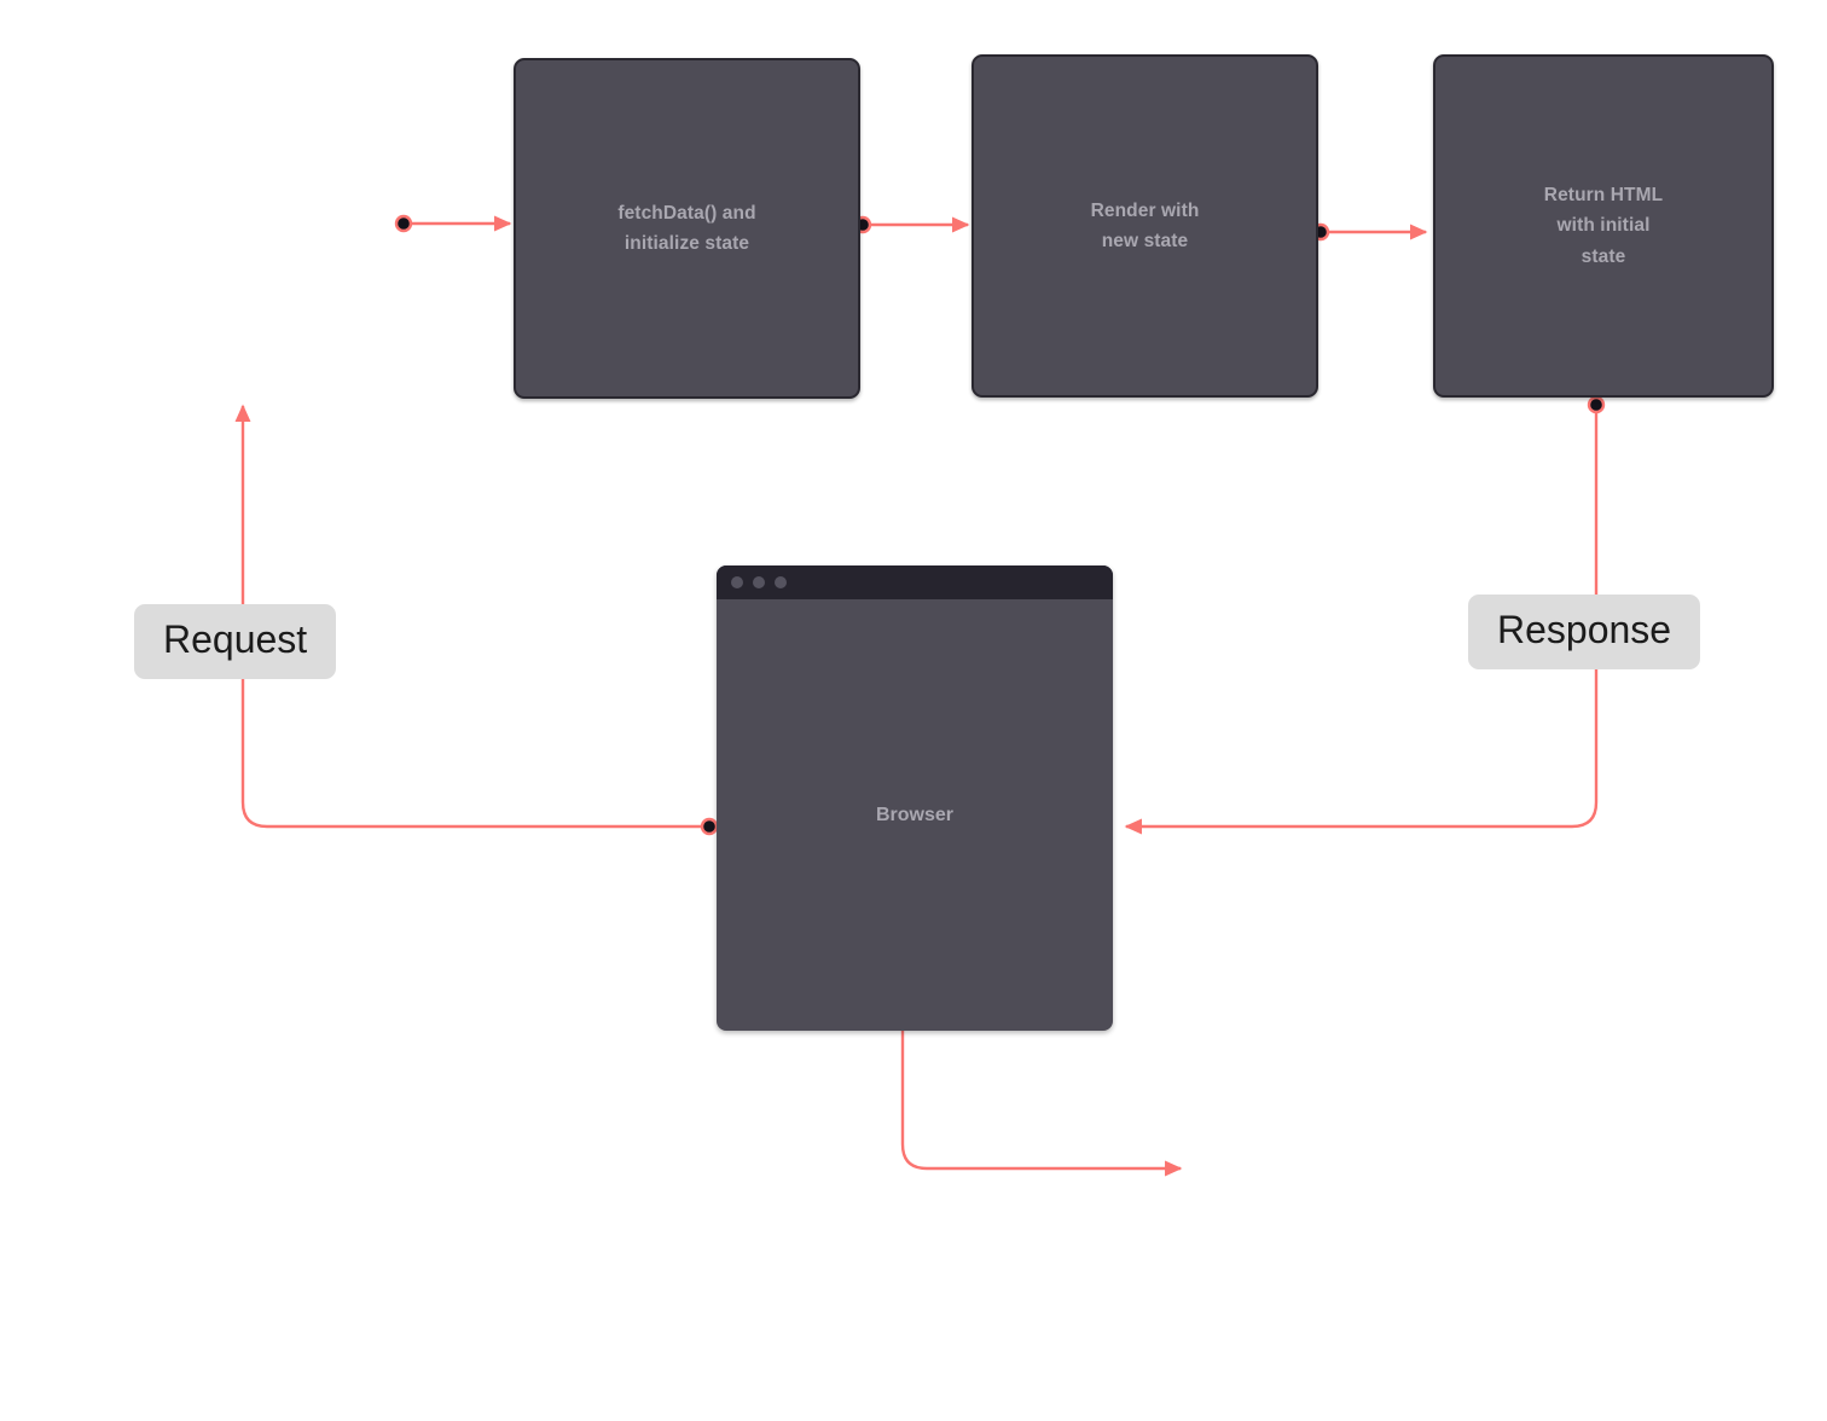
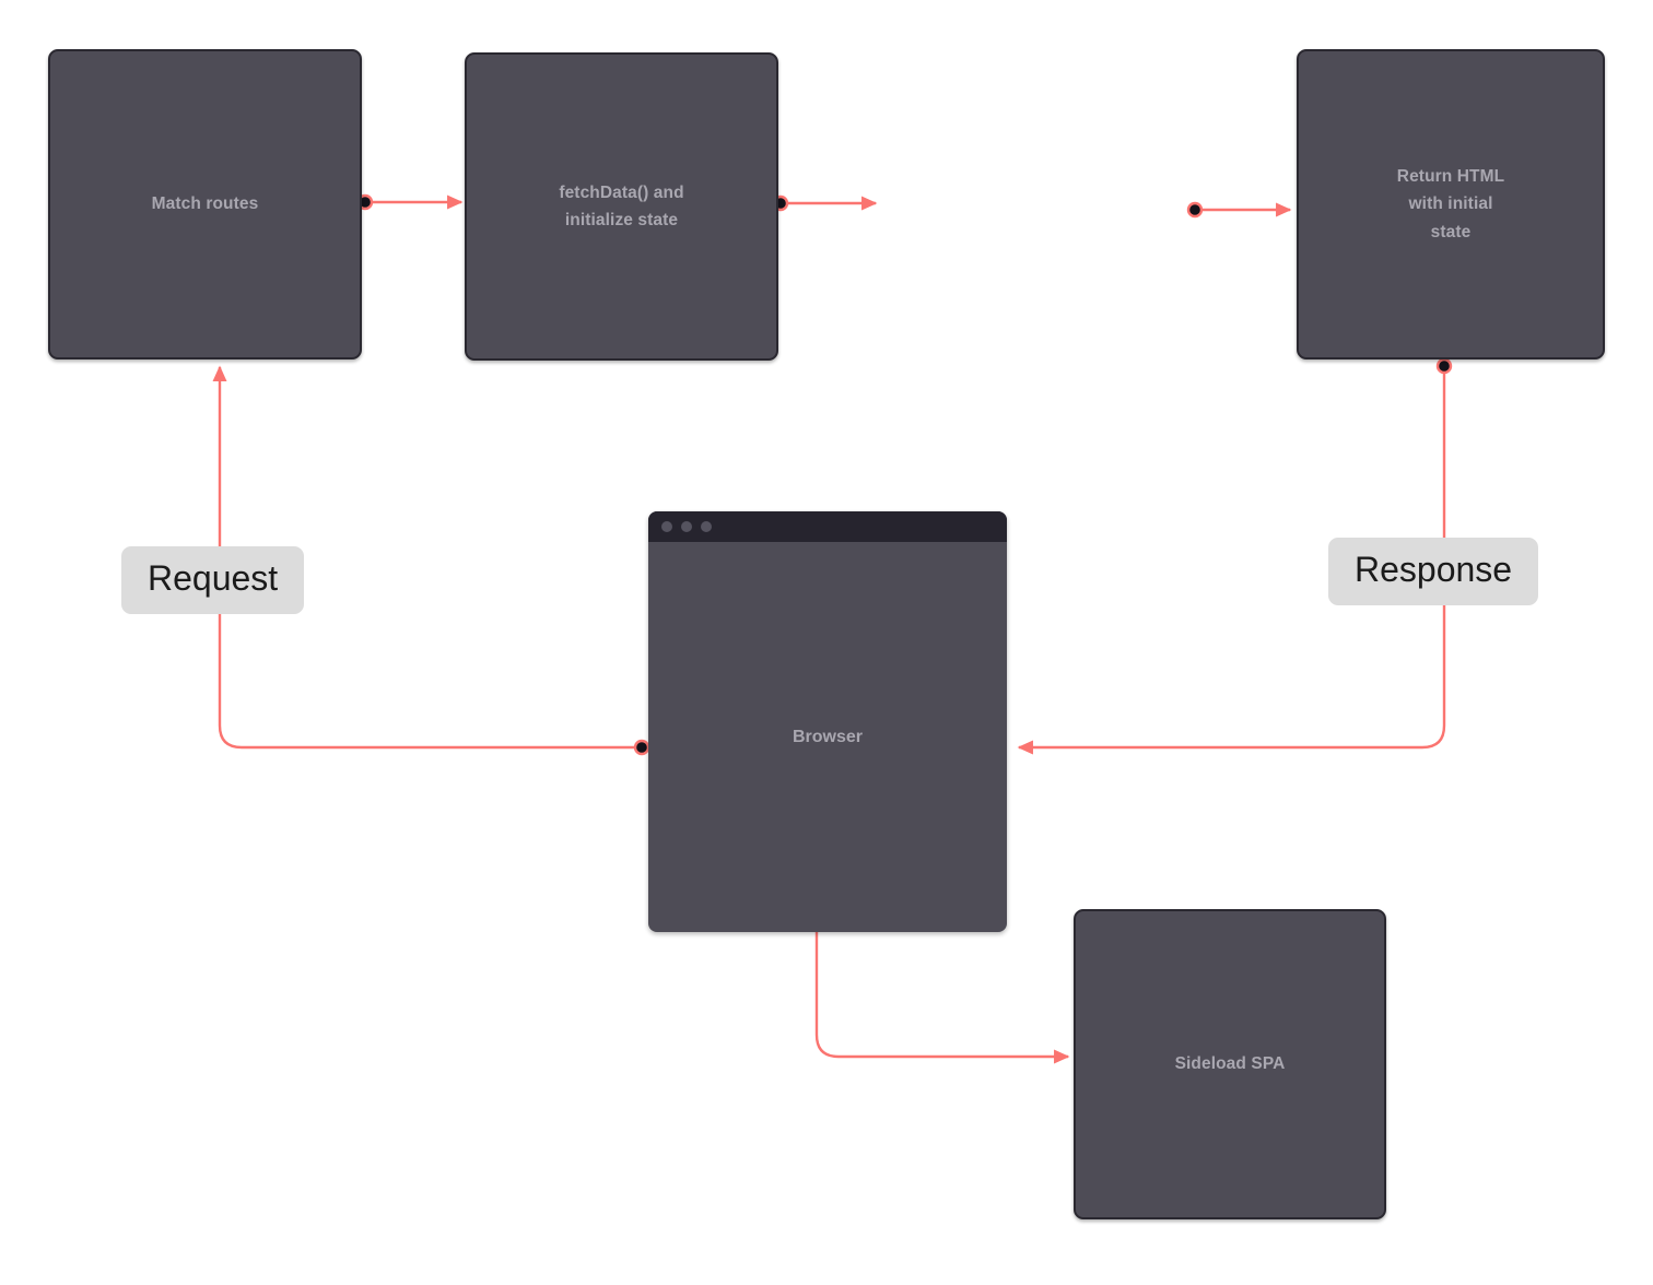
+ Match routes
  fetchData() and
  initialize state
- Render with
- new state
  Return HTML
  with initial
  state
+ Sideload SPA
  Browser
  Request
  Response
